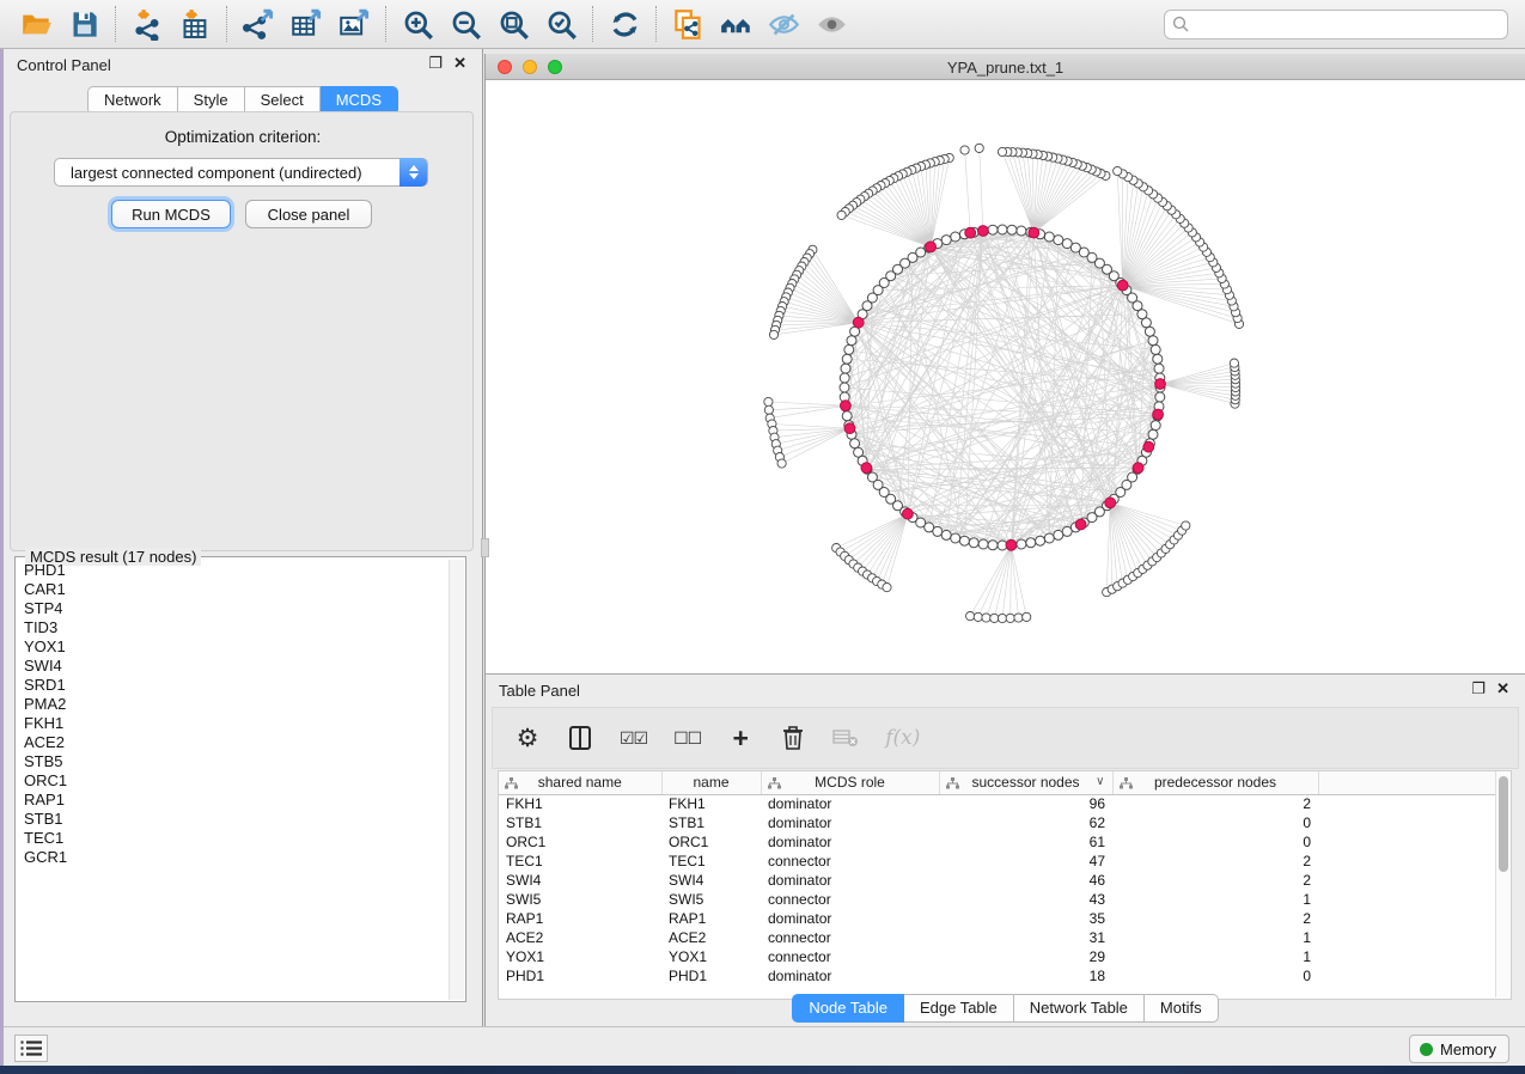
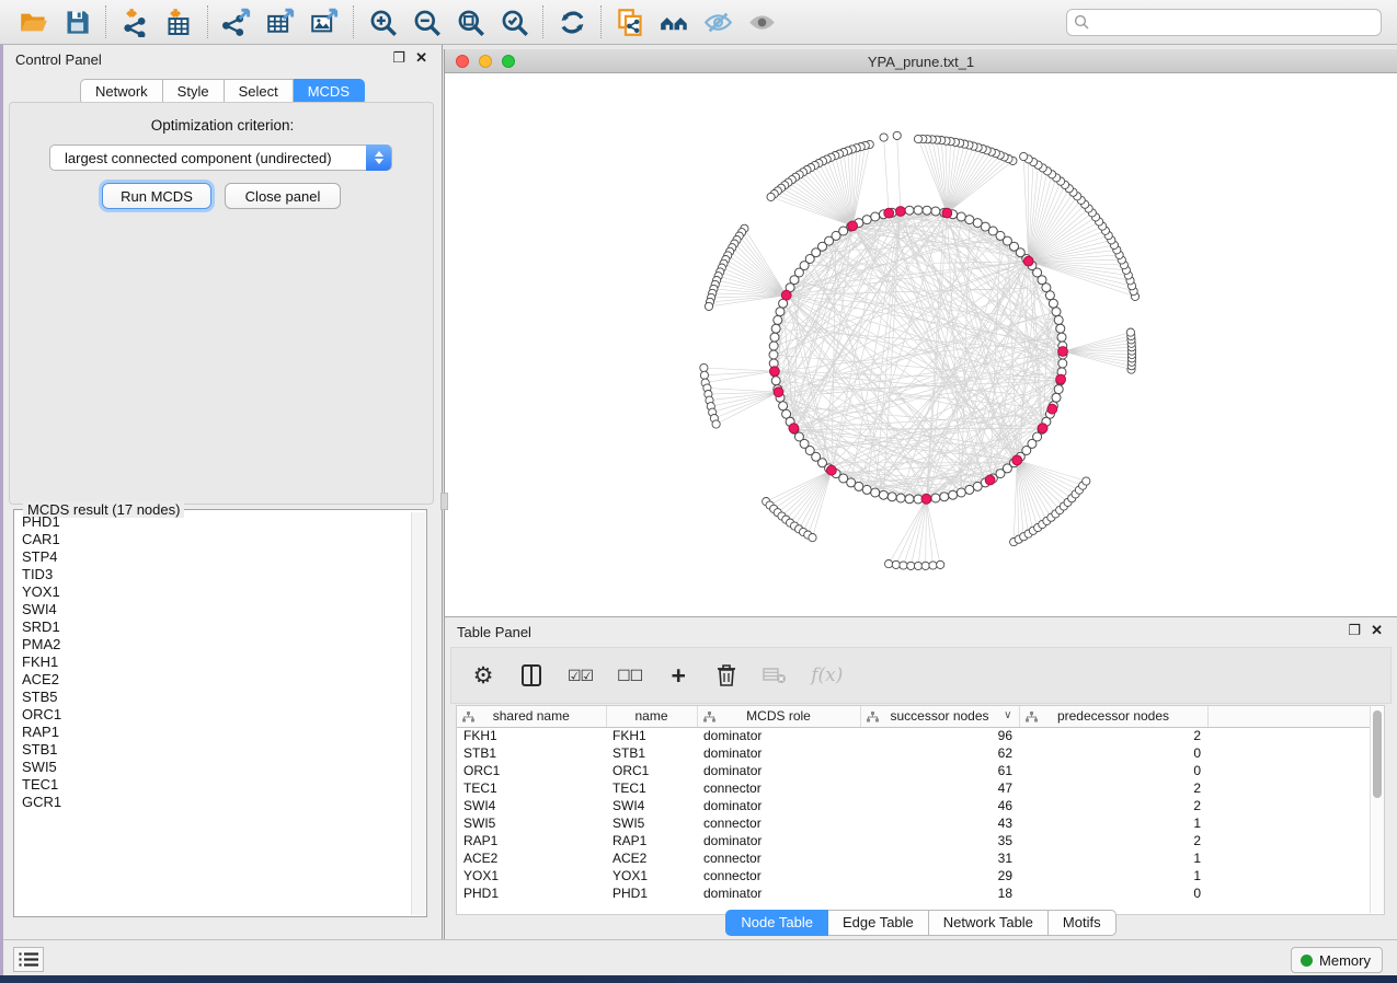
  Control Panel
  ❐
  ✕
  Network
  Style
  Select
  MCDS
  Optimization criterion:
  largest connected component (undirected)
  Run MCDS
  Close panel
  MCDS result (17 nodes)
  PHD1
  CAR1
  STP4
  TID3
  YOX1
  SWI4
  SRD1
  PMA2
  FKH1
  ACE2
  STB5
  ORC1
  RAP1
  STB1
+ SWI5
  TEC1
  GCR1
  YPA_prune.txt_1
  Table Panel
  ❐
  ✕
  ⚙
  ☑☑
  ☐☐
  +
  f(x)
  shared name	name	MCDS role	successor nodes ∨	predecessor nodes
  FKH1	FKH1	dominator	96	2
  STB1	STB1	dominator	62	0
  ORC1	ORC1	dominator	61	0
  TEC1	TEC1	connector	47	2
  SWI4	SWI4	dominator	46	2
  SWI5	SWI5	connector	43	1
  RAP1	RAP1	dominator	35	2
  ACE2	ACE2	connector	31	1
  YOX1	YOX1	connector	29	1
  PHD1	PHD1	dominator	18	0
  Node Table
  Edge Table
  Network Table
  Motifs
  Memory
